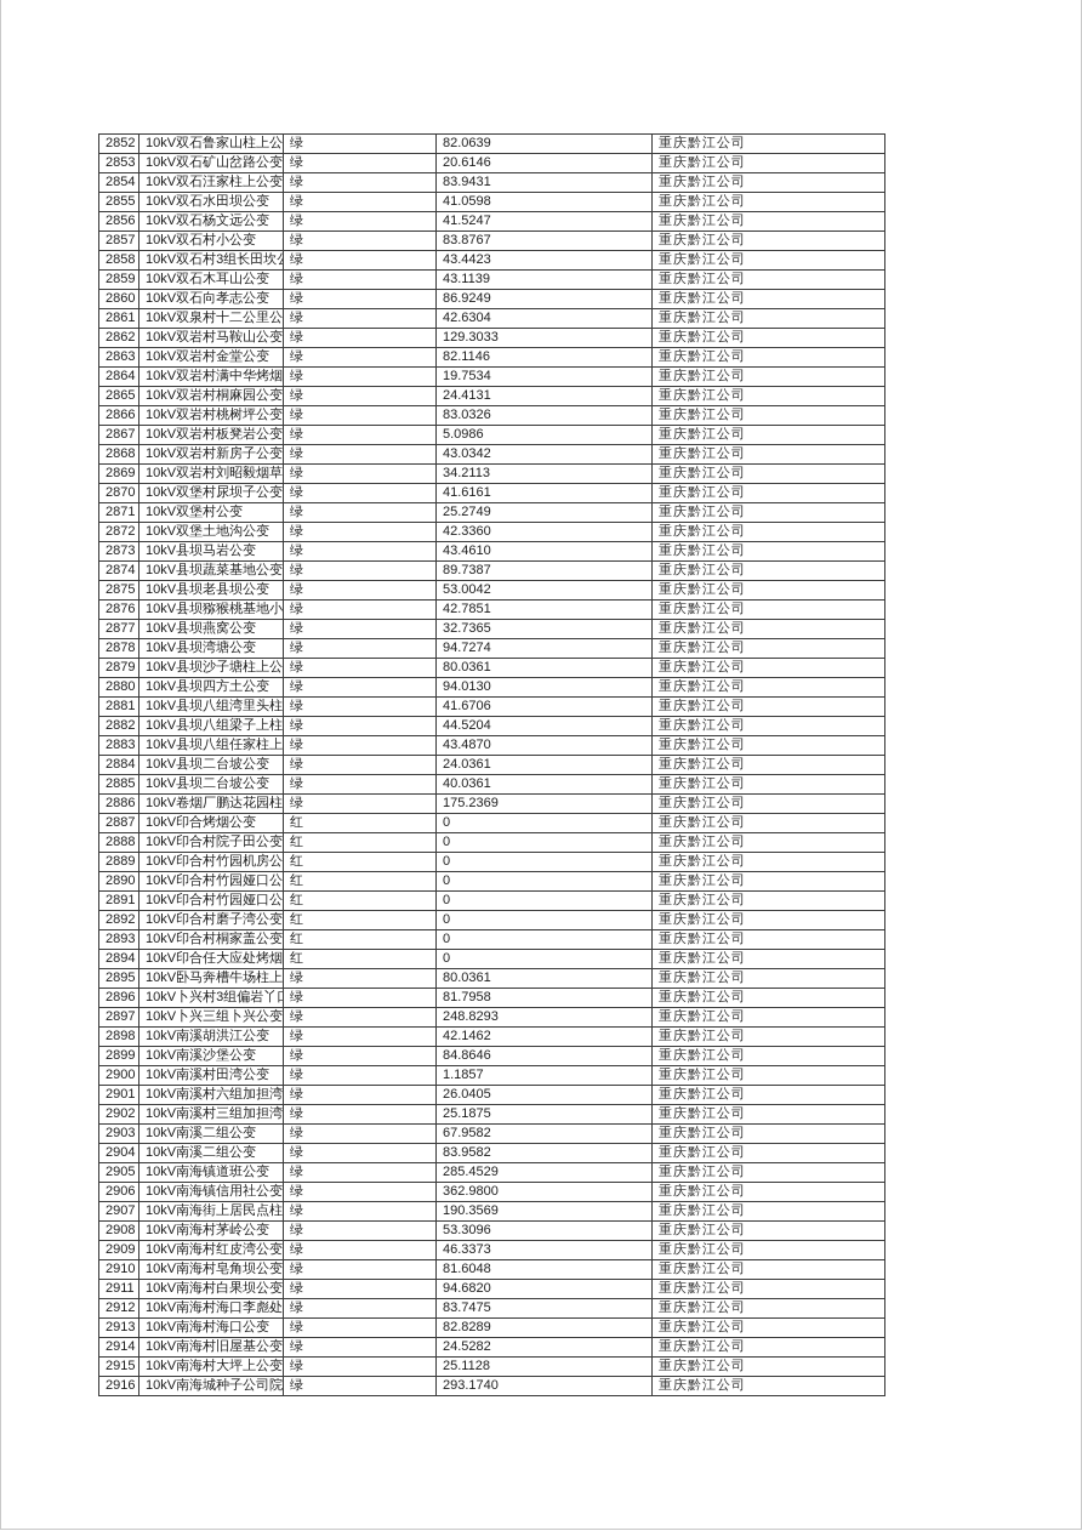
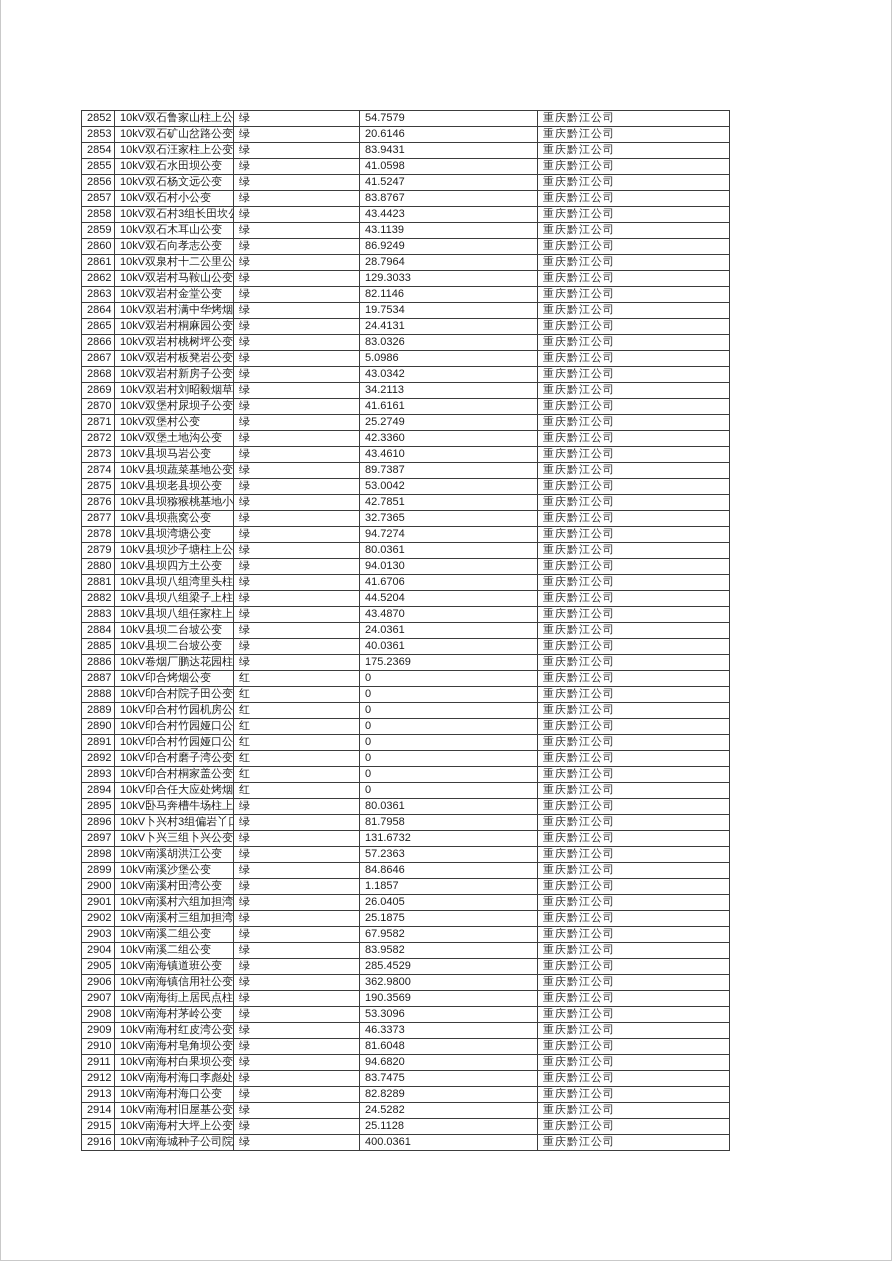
  2852
  10kV双石鲁家山柱上公
  绿
- 82.0639
+ 54.7579
  重庆黔江公司
  2853
  10kV双石矿山岔路公变
  绿
  20.6146
  重庆黔江公司
  2854
  10kV双石汪家柱上公变
  绿
  83.9431
  重庆黔江公司
  2855
  10kV双石水田坝公变
  绿
  41.0598
  重庆黔江公司
  2856
  10kV双石杨文远公变
  绿
  41.5247
  重庆黔江公司
  2857
  10kV双石村小公变
  绿
  83.8767
  重庆黔江公司
  2858
  10kV双石村3组长田坎公
  绿
  43.4423
  重庆黔江公司
  2859
  10kV双石木耳山公变
  绿
  43.1139
  重庆黔江公司
  2860
  10kV双石向孝志公变
  绿
  86.9249
  重庆黔江公司
  2861
  10kV双泉村十二公里公
  绿
- 42.6304
+ 28.7964
  重庆黔江公司
  2862
  10kV双岩村马鞍山公变
  绿
  129.3033
  重庆黔江公司
  2863
  10kV双岩村金堂公变
  绿
  82.1146
  重庆黔江公司
  2864
  10kV双岩村满中华烤烟
  绿
  19.7534
  重庆黔江公司
  2865
  10kV双岩村桐麻园公变
  绿
  24.4131
  重庆黔江公司
  2866
  10kV双岩村桃树坪公变
  绿
  83.0326
  重庆黔江公司
  2867
  10kV双岩村板凳岩公变
  绿
  5.0986
  重庆黔江公司
  2868
  10kV双岩村新房子公变
  绿
  43.0342
  重庆黔江公司
  2869
  10kV双岩村刘昭毅烟草
  绿
  34.2113
  重庆黔江公司
  2870
  10kV双堡村尿坝子公变
  绿
  41.6161
  重庆黔江公司
  2871
  10kV双堡村公变
  绿
  25.2749
  重庆黔江公司
  2872
  10kV双堡土地沟公变
  绿
  42.3360
  重庆黔江公司
  2873
  10kV县坝马岩公变
  绿
  43.4610
  重庆黔江公司
  2874
  10kV县坝蔬菜基地公变
  绿
  89.7387
  重庆黔江公司
  2875
  10kV县坝老县坝公变
  绿
  53.0042
  重庆黔江公司
  2876
  10kV县坝猕猴桃基地小
  绿
  42.7851
  重庆黔江公司
  2877
  10kV县坝燕窝公变
  绿
  32.7365
  重庆黔江公司
  2878
  10kV县坝湾塘公变
  绿
  94.7274
  重庆黔江公司
  2879
  10kV县坝沙子塘柱上公
  绿
  80.0361
  重庆黔江公司
  2880
  10kV县坝四方土公变
  绿
  94.0130
  重庆黔江公司
  2881
  10kV县坝八组湾里头柱
  绿
  41.6706
  重庆黔江公司
  2882
  10kV县坝八组梁子上柱
  绿
  44.5204
  重庆黔江公司
  2883
  10kV县坝八组任家柱上
  绿
  43.4870
  重庆黔江公司
  2884
  10kV县坝二台坡公变
  绿
  24.0361
  重庆黔江公司
  2885
  10kV县坝二台坡公变
  绿
  40.0361
  重庆黔江公司
  2886
  10kV卷烟厂鹏达花园柱
  绿
  175.2369
  重庆黔江公司
  2887
  10kV印合烤烟公变
  红
  0
  重庆黔江公司
  2888
  10kV印合村院子田公变
  红
  0
  重庆黔江公司
  2889
  10kV印合村竹园机房公
  红
  0
  重庆黔江公司
  2890
  10kV印合村竹园娅口公
  红
  0
  重庆黔江公司
  2891
  10kV印合村竹园娅口公
  红
  0
  重庆黔江公司
  2892
  10kV印合村磨子湾公变
  红
  0
  重庆黔江公司
  2893
  10kV印合村桐家盖公变
  红
  0
  重庆黔江公司
  2894
  10kV印合任大应处烤烟
  红
  0
  重庆黔江公司
  2895
  10kV卧马奔槽牛场柱上
  绿
  80.0361
  重庆黔江公司
  2896
  10kV卜兴村3组偏岩丫口
  绿
  81.7958
  重庆黔江公司
  2897
  10kV卜兴三组卜兴公变
  绿
- 248.8293
+ 131.6732
  重庆黔江公司
  2898
  10kV南溪胡洪江公变
  绿
- 42.1462
+ 57.2363
  重庆黔江公司
  2899
  10kV南溪沙堡公变
  绿
  84.8646
  重庆黔江公司
  2900
  10kV南溪村田湾公变
  绿
  1.1857
  重庆黔江公司
  2901
  10kV南溪村六组加担湾
  绿
  26.0405
  重庆黔江公司
  2902
  10kV南溪村三组加担湾
  绿
  25.1875
  重庆黔江公司
  2903
  10kV南溪二组公变
  绿
  67.9582
  重庆黔江公司
  2904
  10kV南溪二组公变
  绿
  83.9582
  重庆黔江公司
  2905
  10kV南海镇道班公变
  绿
  285.4529
  重庆黔江公司
  2906
  10kV南海镇信用社公变
  绿
  362.9800
  重庆黔江公司
  2907
  10kV南海街上居民点柱
  绿
  190.3569
  重庆黔江公司
  2908
  10kV南海村茅岭公变
  绿
  53.3096
  重庆黔江公司
  2909
  10kV南海村红皮湾公变
  绿
  46.3373
  重庆黔江公司
  2910
  10kV南海村皂角坝公变
  绿
  81.6048
  重庆黔江公司
  2911
  10kV南海村白果坝公变
  绿
  94.6820
  重庆黔江公司
  2912
  10kV南海村海口李彪处
  绿
  83.7475
  重庆黔江公司
  2913
  10kV南海村海口公变
  绿
  82.8289
  重庆黔江公司
  2914
  10kV南海村旧屋基公变
  绿
  24.5282
  重庆黔江公司
  2915
  10kV南海村大坪上公变
  绿
  25.1128
  重庆黔江公司
  2916
  10kV南海城种子公司院
  绿
- 293.1740
+ 400.0361
  重庆黔江公司
